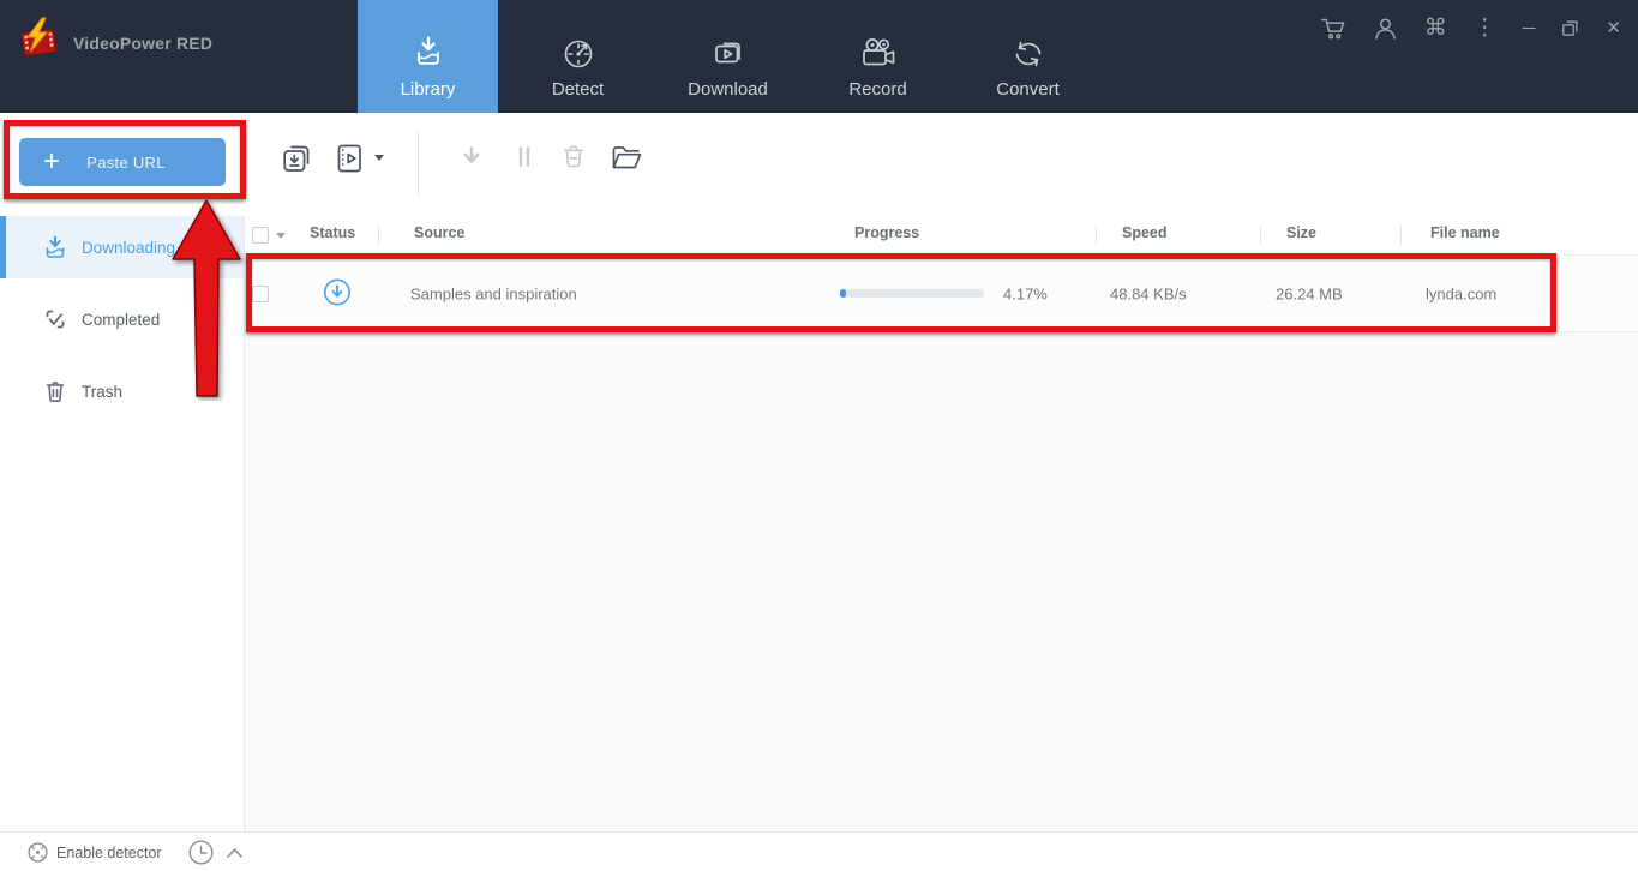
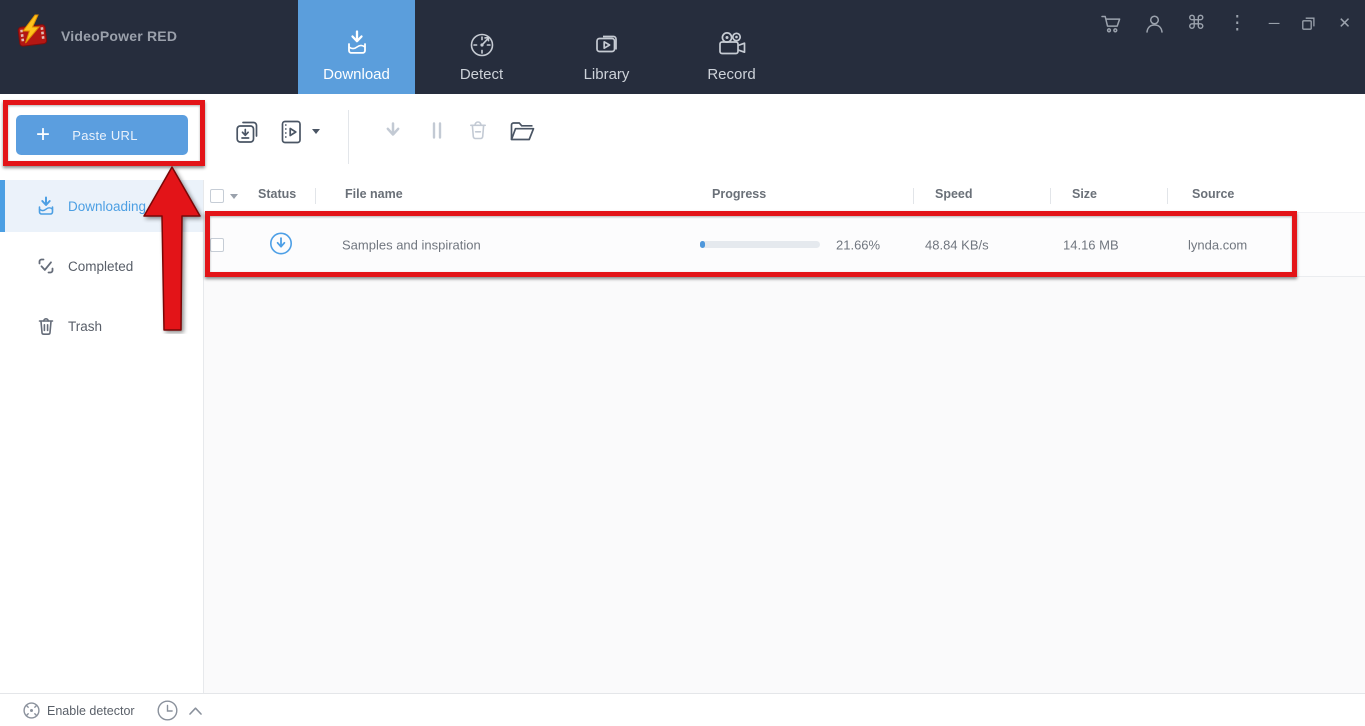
  VideoPower RED
- Library
+ Download
  Detect
- Download
+ Library
  Record
- Convert
  ⌘
  ⋮
  ─
  ✕
  +
  Paste URL
  Downloading
  Completed
  Trash
  Status
- Source
+ File name
  Progress
  Speed
  Size
- File name
+ Source
  Samples and inspiration
- 4.17%
+ 21.66%
  48.84 KB/s
- 26.24 MB
+ 14.16 MB
  lynda.com
  Enable detector
